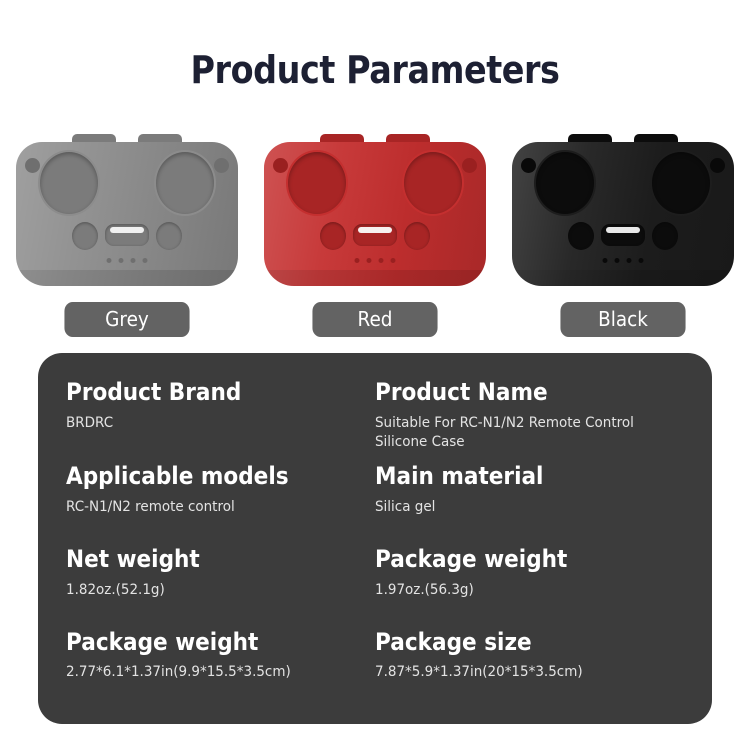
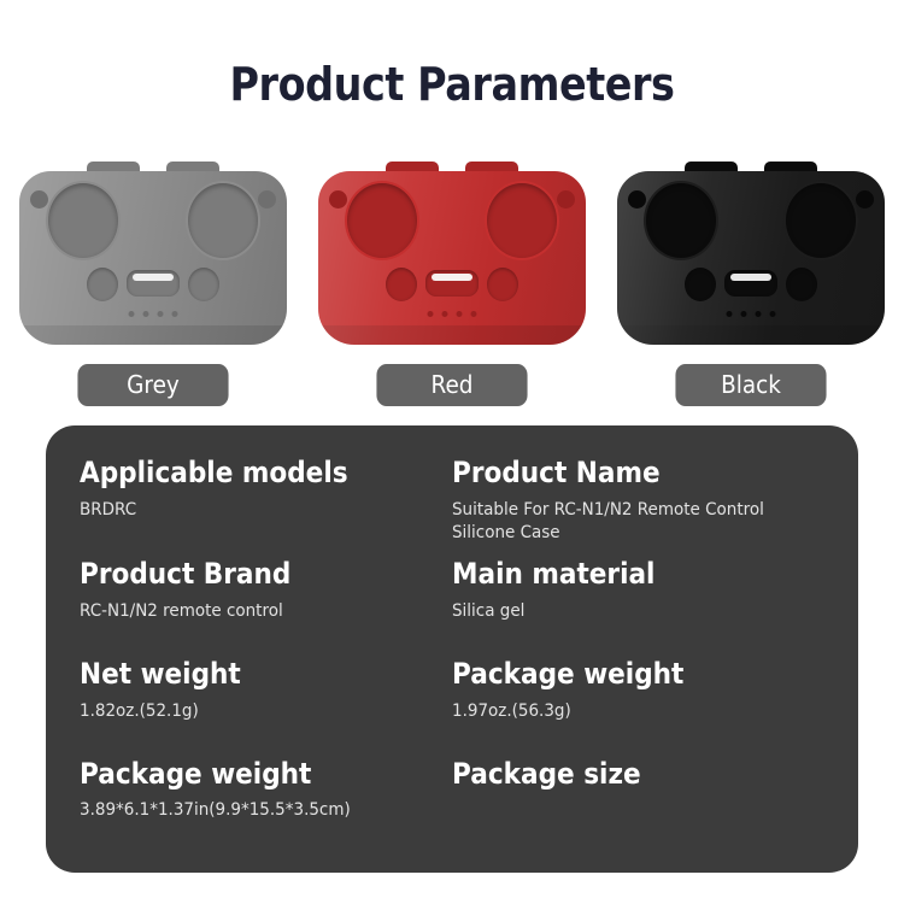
  Product Parameters
  Grey
  Red
  Black
- Product Brand
+ Applicable models
  BRDRC
  Product Name
  Suitable For RC-N1/N2 Remote Control Silicone Case
- Applicable models
+ Product Brand
  RC-N1/N2 remote control
  Main material
  Silica gel
  Net weight
  1.82oz.(52.1g)
  Package weight
  1.97oz.(56.3g)
  Package weight
- 2.77*6.1*1.37in(9.9*15.5*3.5cm)
+ 3.89*6.1*1.37in(9.9*15.5*3.5cm)
  Package size
- 7.87*5.9*1.37in(20*15*3.5cm)
